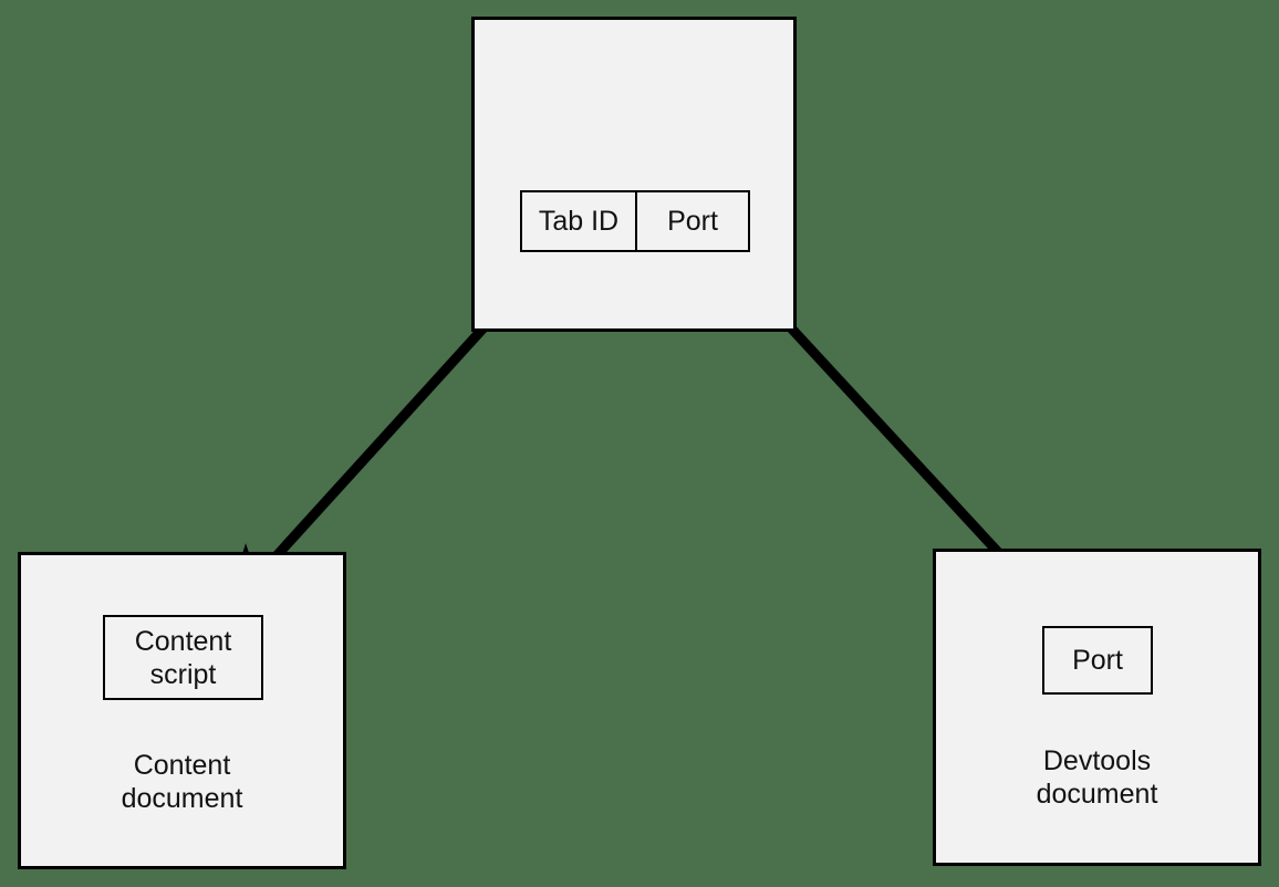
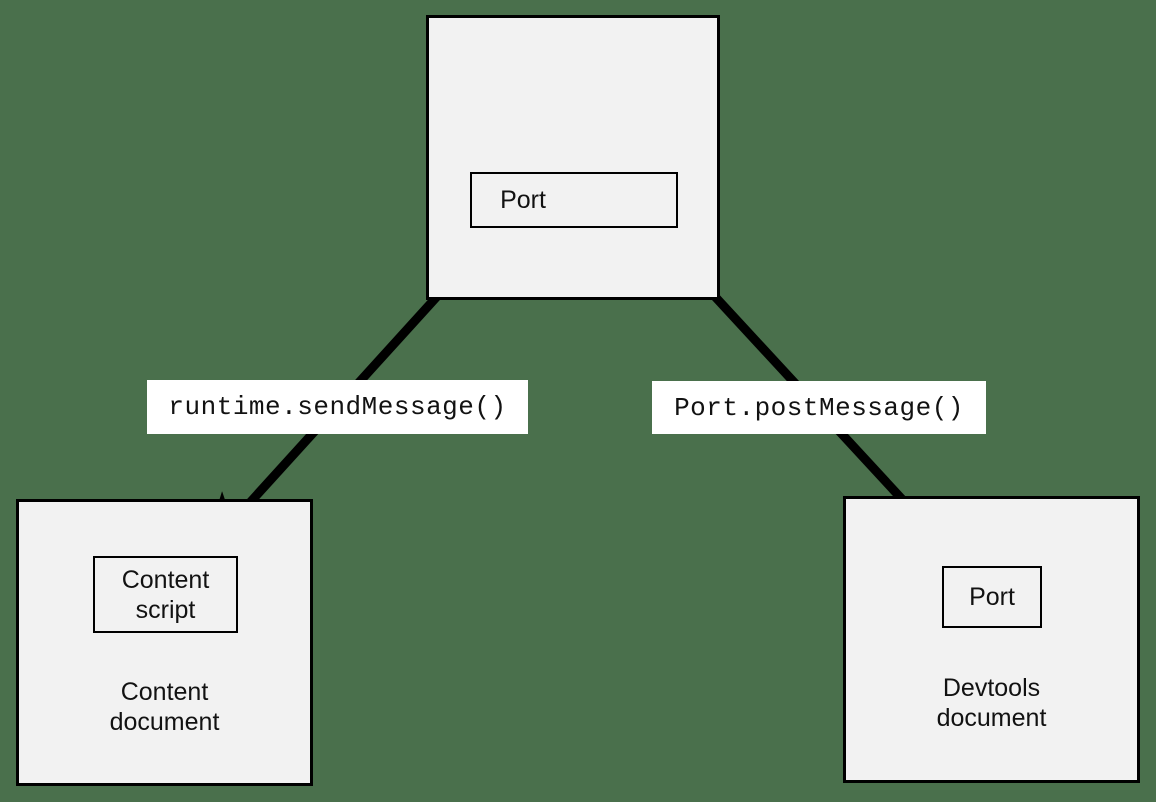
- Tab ID
  Port
  Content
  script
  Content
  document
  Port
  Devtools
  document
+ runtime.sendMessage()
+ Port.postMessage()
